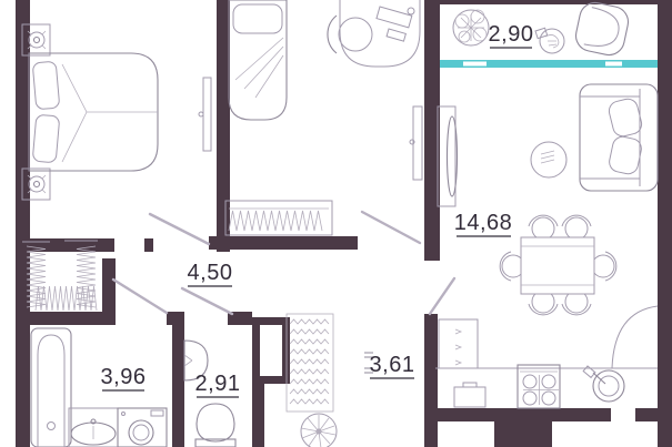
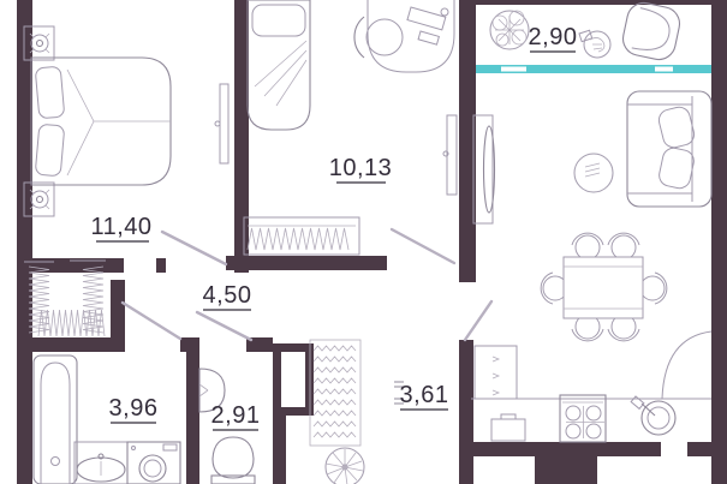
+ 11,40
+ 10,13
  2,90
- 14,68
  4,50
  3,96
  2,91
  3,61
